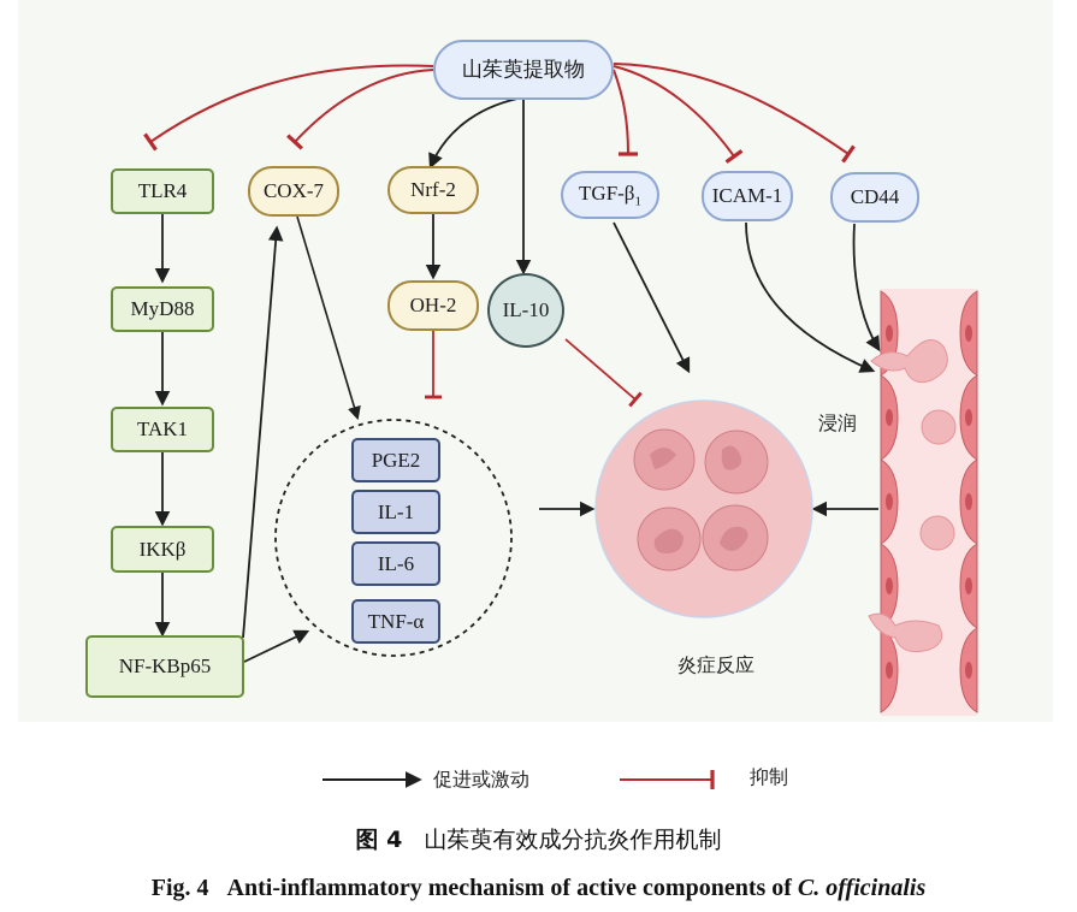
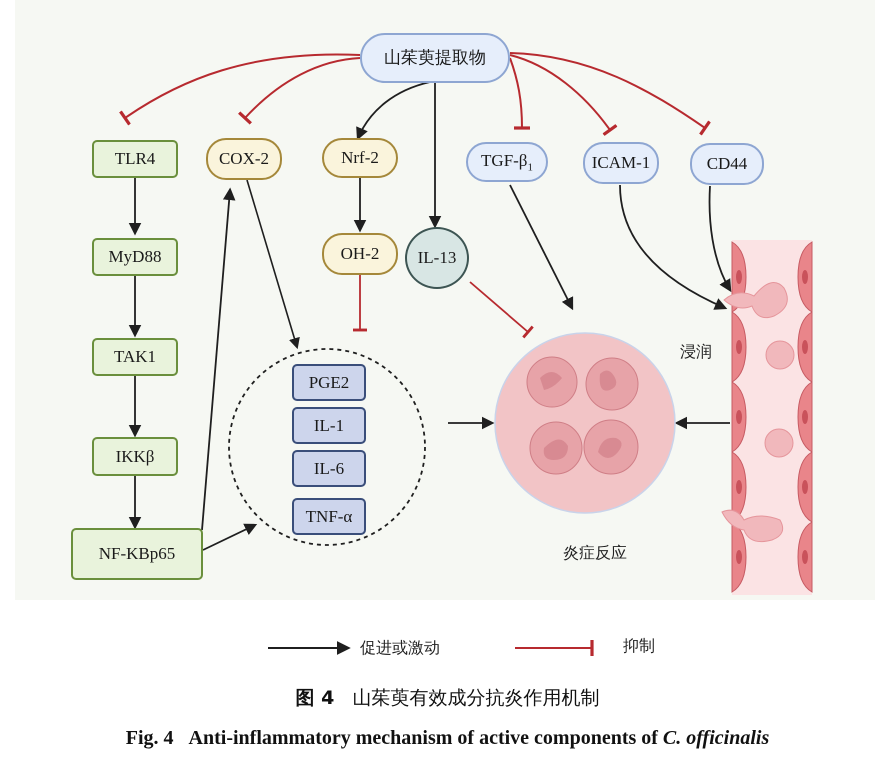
  山茱萸提取物
  TLR4
  MyD88
  TAK1
  IKKβ
  NF-KBp65
- COX-7
+ COX-2
  Nrf-2
  OH-2
- IL-10
+ IL-13
  TGF-β1
  ICAM-1
  CD44
  PGE2
  IL-1
  IL-6
  TNF-α
  浸润
  炎症反应
  促进或激动
  抑制
  图 4 山茱萸有效成分抗炎作用机制
  Fig. 4 Anti-inflammatory mechanism of active components of C. officinalis
